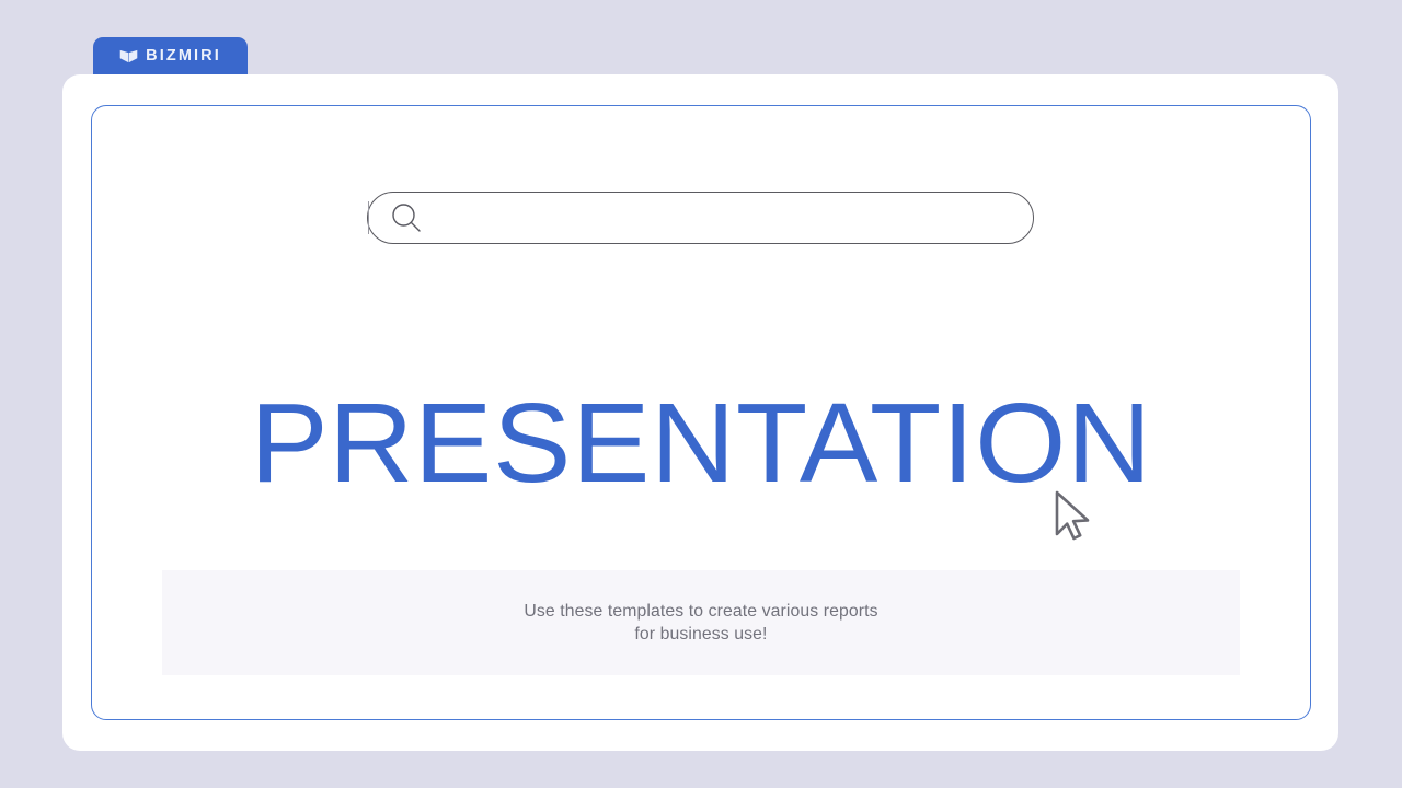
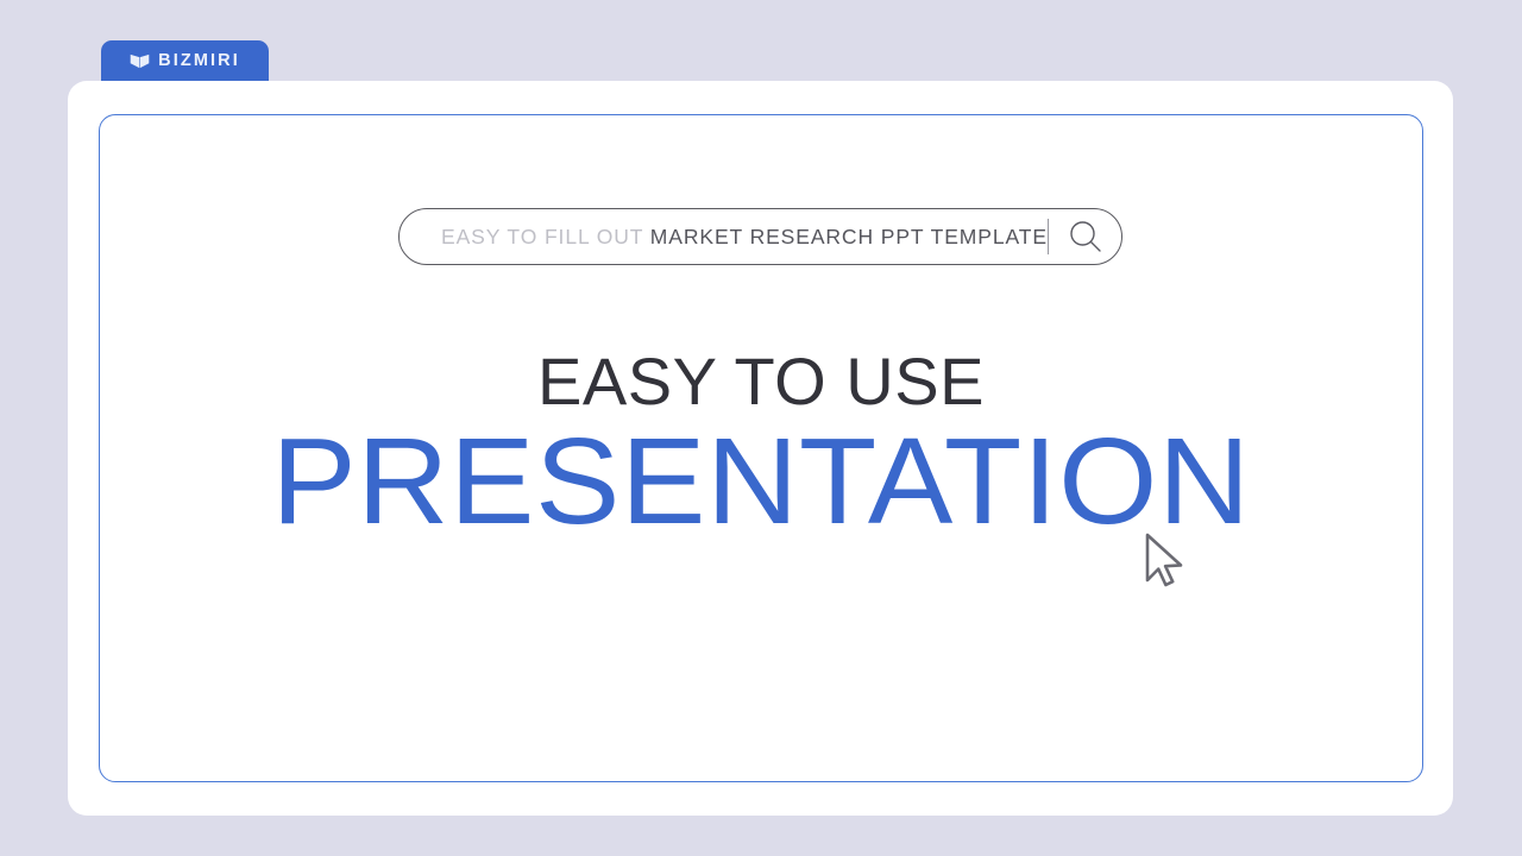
  BIZMIRI
+ EASY TO FILL OUT MARKET RESEARCH PPT TEMPLATE
+ EASY TO USE
  PRESENTATION
- Use these templates to create various reports
- for business use!
